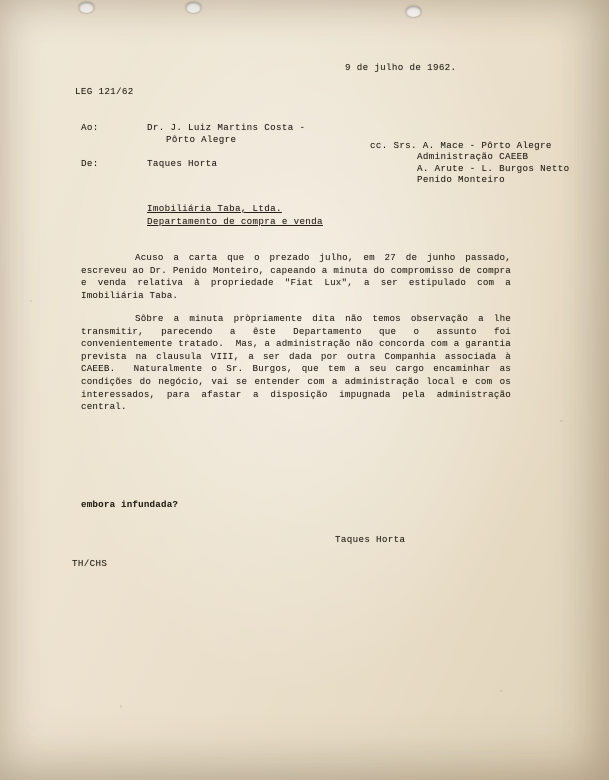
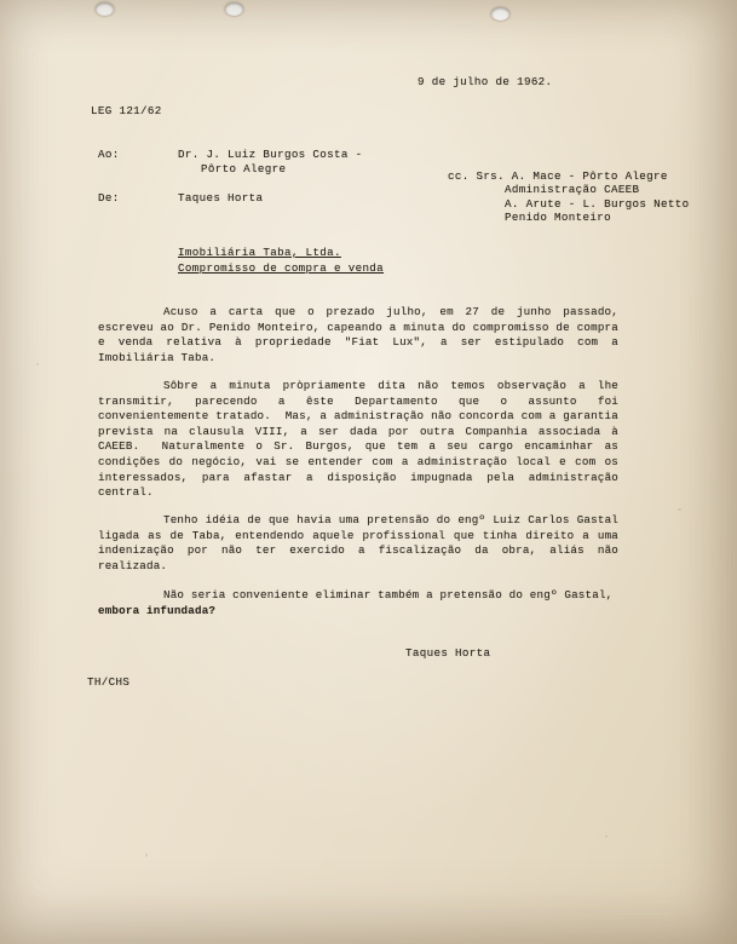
  9 de julho de 1962.
  LEG 121/62
  Ao:
- Dr. J. Luiz Martins Costa -
+ Dr. J. Luiz Burgos Costa -
  Pôrto Alegre
  De:
  Taques Horta
  cc. Srs. A. Mace - Pôrto Alegre
  Administração CAEEB
  A. Arute - L. Burgos Netto
  Penido Monteiro
  Imobiliária Taba, Ltda.
- Departamento de compra e venda
+ Compromisso de compra e venda
  Acuso a carta que o prezado julho, em 27 de junho passado, escreveu ao Dr. Penido Monteiro, capeando a minuta do compromisso de compra e venda relativa à propriedade "Fiat Lux", a ser estipulado com a Imobiliária Taba.
  Sôbre a minuta pròpriamente dita não temos observação a lhe transmitir, parecendo a êste Departamento que o assunto foi convenientemente tratado. Mas, a administração não concorda com a garantia prevista na clausula VIII, a ser dada por outra Companhia associada à CAEEB. Naturalmente o Sr. Burgos, que tem a seu cargo encaminhar as condições do negócio, vai se entender com a administração local e com os interessados, para afastar a disposição impugnada pela administração central.
+ Tenho idéia de que havia uma pretensão do engº Luiz Carlos Gastal ligada as de Taba, entendendo aquele profissional que tinha direito a uma indenização por não ter exercido a fiscalização da obra, aliás não realizada.
+ Não seria conveniente eliminar também a pretensão do engº Gastal,
  embora infundada?
  Taques Horta
  TH/CHS
